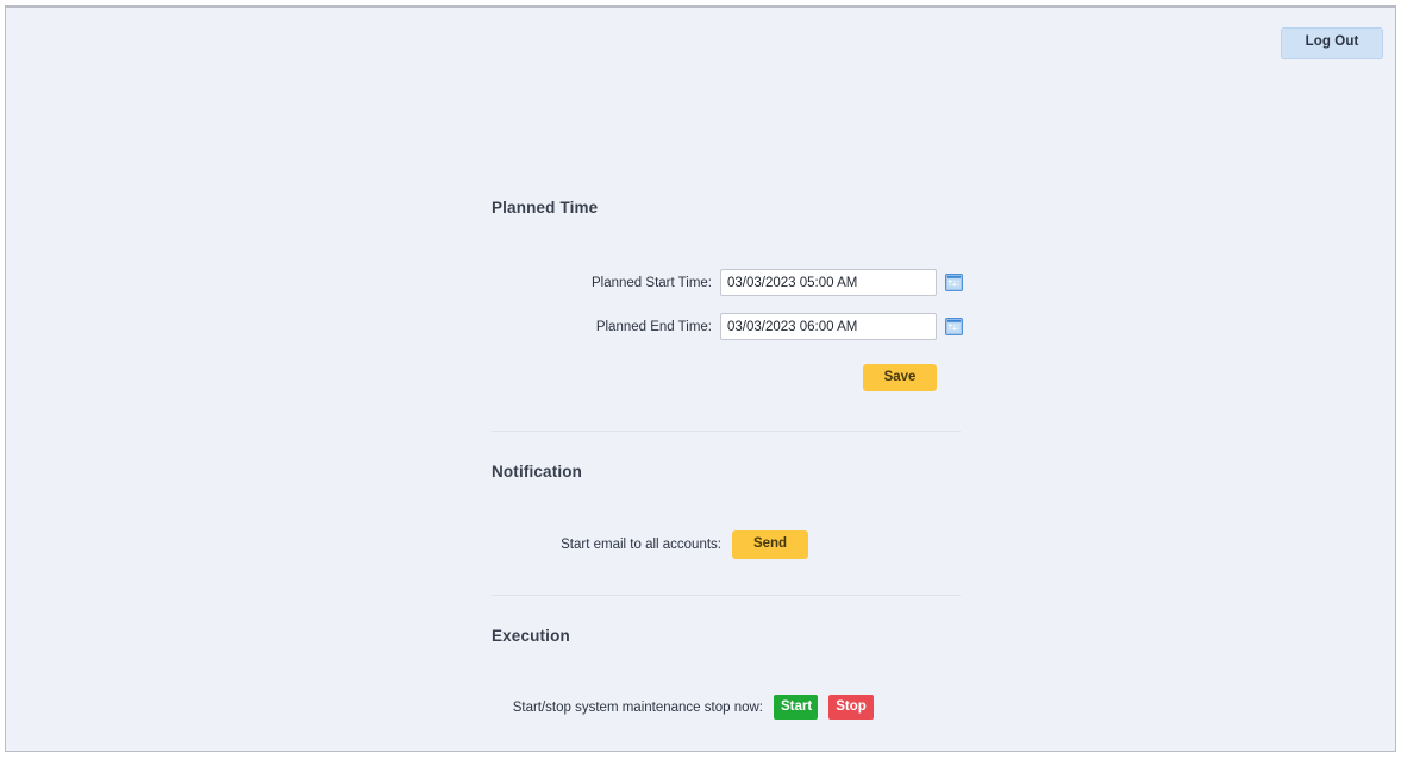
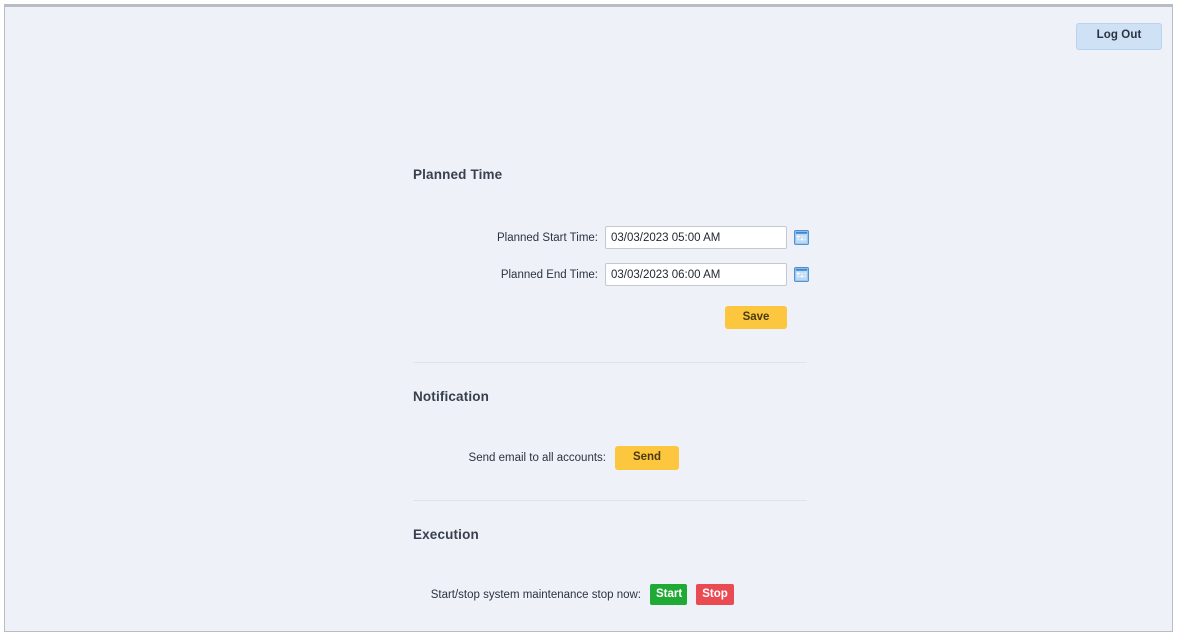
  Log Out
  Planned Time
  Planned Start Time:
  03/03/2023 05:00 AM
  Planned End Time:
  03/03/2023 06:00 AM
  Save
  Notification
- Start email to all accounts:
+ Send email to all accounts:
  Send
  Execution
  Start/stop system maintenance stop now:
  Start
  Stop
